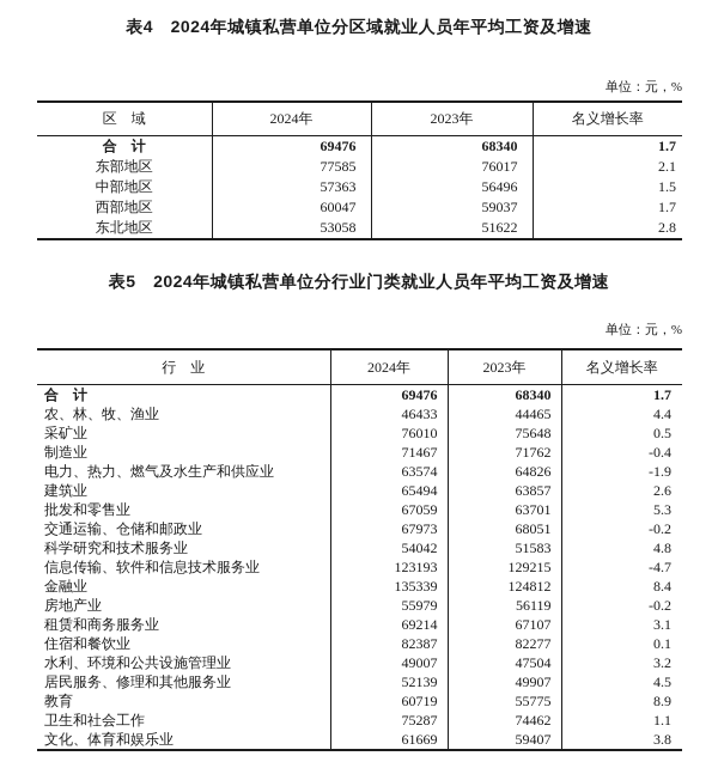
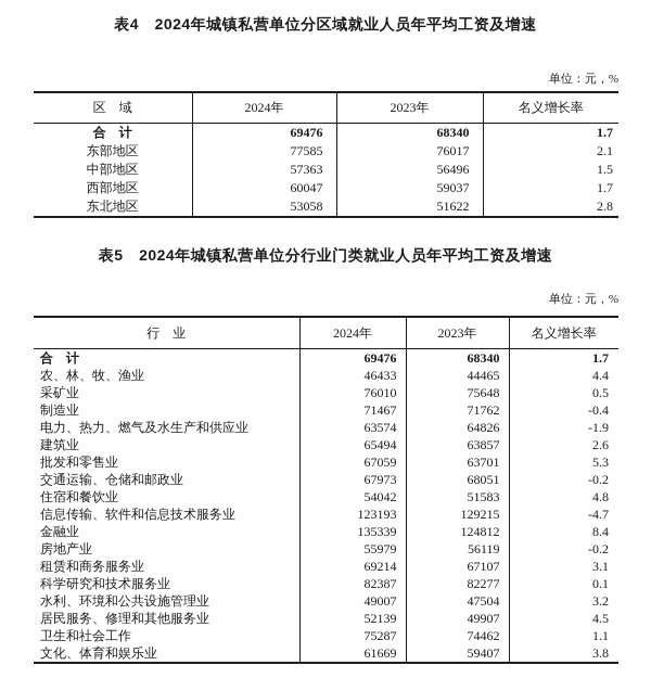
  表4 2024年城镇私营单位分区域就业人员年平均工资及增速
  单位：元，%
  区 域	2024年	2023年	名义增长率
  合 计	69476	68340	1.7
  东部地区	77585	76017	2.1
  中部地区	57363	56496	1.5
  西部地区	60047	59037	1.7
  东北地区	53058	51622	2.8
  表5 2024年城镇私营单位分行业门类就业人员年平均工资及增速
  单位：元，%
  行 业	2024年	2023年	名义增长率
  合 计	69476	68340	1.7
  农、林、牧、渔业	46433	44465	4.4
  采矿业	76010	75648	0.5
  制造业	71467	71762	-0.4
  电力、热力、燃气及水生产和供应业	63574	64826	-1.9
  建筑业	65494	63857	2.6
  批发和零售业	67059	63701	5.3
  交通运输、仓储和邮政业	67973	68051	-0.2
- 科学研究和技术服务业	54042	51583	4.8
+ 住宿和餐饮业	54042	51583	4.8
  信息传输、软件和信息技术服务业	123193	129215	-4.7
  金融业	135339	124812	8.4
  房地产业	55979	56119	-0.2
  租赁和商务服务业	69214	67107	3.1
- 住宿和餐饮业	82387	82277	0.1
+ 科学研究和技术服务业	82387	82277	0.1
  水利、环境和公共设施管理业	49007	47504	3.2
  居民服务、修理和其他服务业	52139	49907	4.5
- 教育	60719	55775	8.9
  卫生和社会工作	75287	74462	1.1
  文化、体育和娱乐业	61669	59407	3.8
